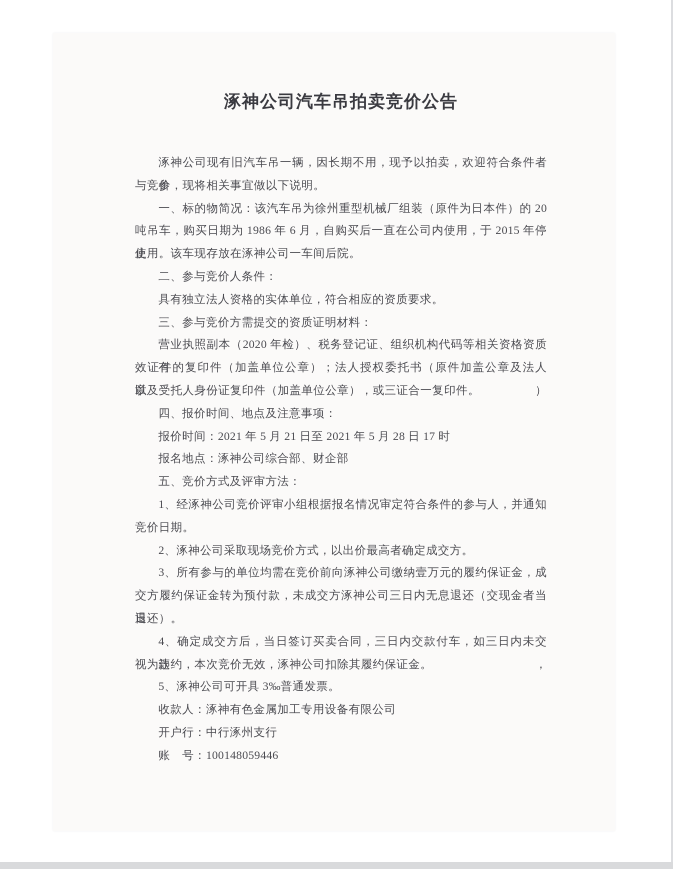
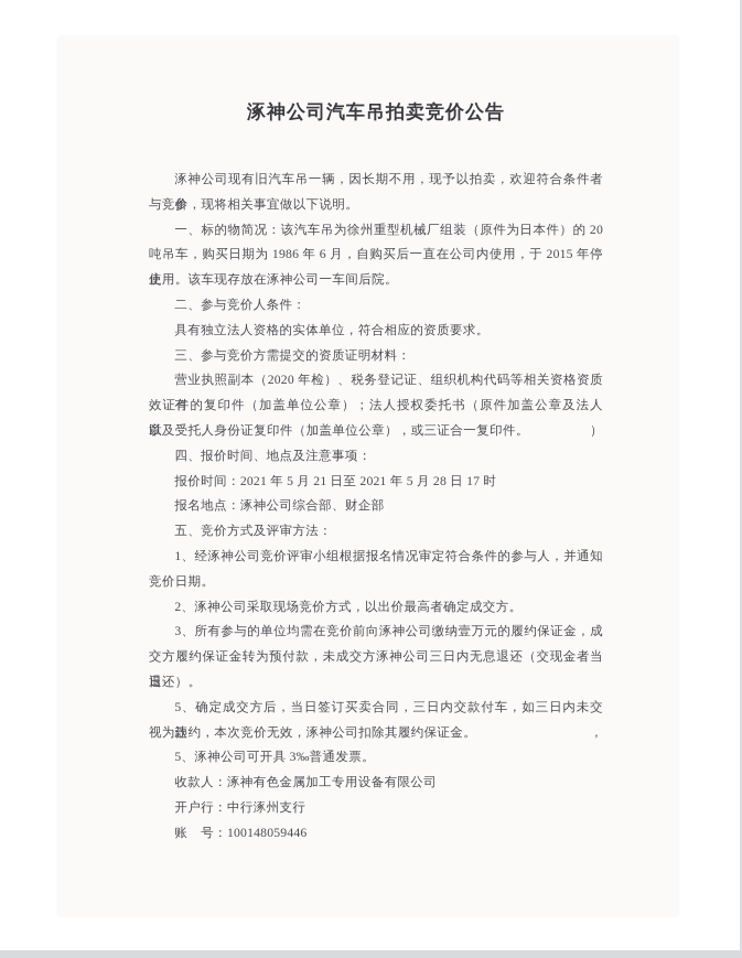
  涿神公司汽车吊拍卖竞价公告
  涿神公司现有旧汽车吊一辆，因长期不用，现予以拍卖，欢迎符合条件者参
  与竞价，现将相关事宜做以下说明。
  一、标的物简况：该汽车吊为徐州重型机械厂组装（原件为日本件）的 20
  吨吊车，购买日期为 1986 年 6 月，自购买后一直在公司内使用，于 2015 年停止
  使用。该车现存放在涿神公司一车间后院。
  二、参与竞价人条件：
  具有独立法人资格的实体单位，符合相应的资质要求。
  三、参与竞价方需提交的资质证明材料：
  营业执照副本（2020 年检）、税务登记证、组织机构代码等相关资格资质有
  效证件的复印件（加盖单位公章）；法人授权委托书（原件加盖公章及法人章）
  以及受托人身份证复印件（加盖单位公章），或三证合一复印件。
  四、报价时间、地点及注意事项：
  报价时间：2021 年 5 月 21 日至 2021 年 5 月 28 日 17 时
  报名地点：涿神公司综合部、财企部
  五、竞价方式及评审方法：
  1、经涿神公司竞价评审小组根据报名情况审定符合条件的参与人，并通知
  竞价日期。
  2、涿神公司采取现场竞价方式，以出价最高者确定成交方。
  3、所有参与的单位均需在竞价前向涿神公司缴纳壹万元的履约保证金，成
  交方履约保证金转为预付款，未成交方涿神公司三日内无息退还（交现金者当日
  退还）。
- 4、确定成交方后，当日签订买卖合同，三日内交款付车，如三日内未交款，
+ 5、确定成交方后，当日签订买卖合同，三日内交款付车，如三日内未交款，
  视为违约，本次竞价无效，涿神公司扣除其履约保证金。
  5、涿神公司可开具 3‰普通发票。
  收款人：涿神有色金属加工专用设备有限公司
  开户行：中行涿州支行
  账 号：100148059446
